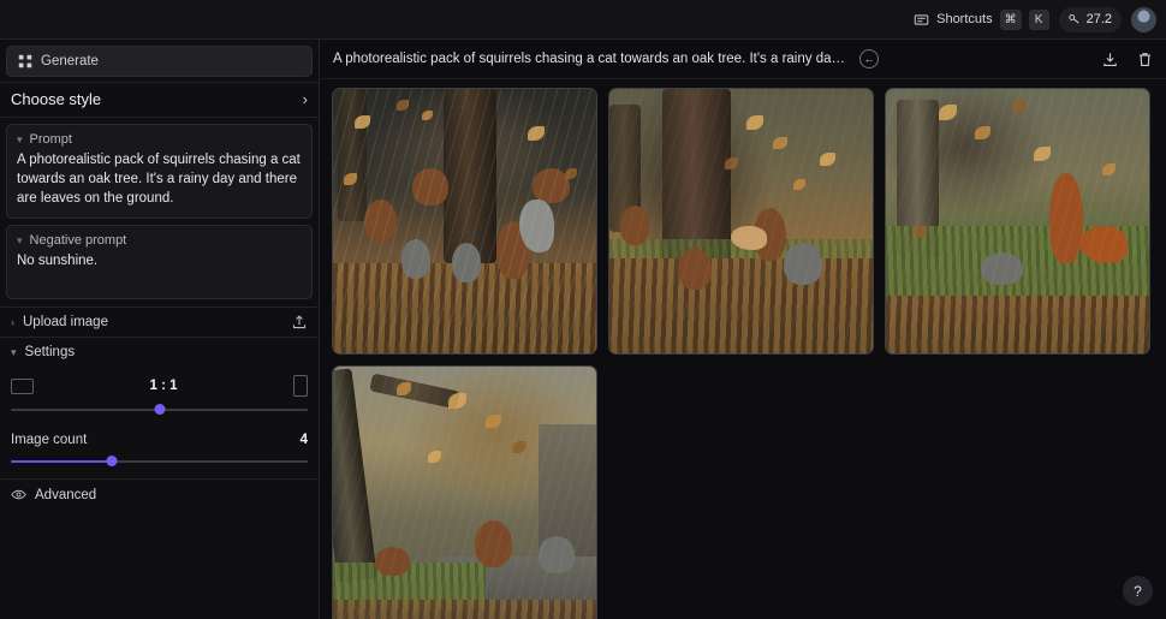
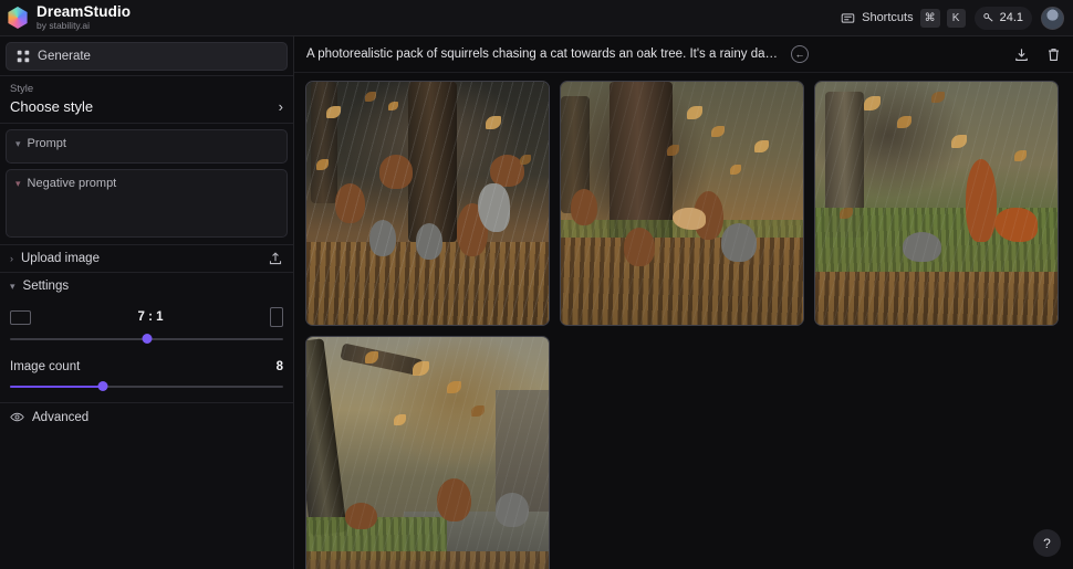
+ DreamStudio
+ by stability.ai
  Shortcuts
  ⌘
  K
- 27.2
+ 24.1
  Generate
+ Style
  Choose style
  ›
  ▾
  Prompt
- A photorealistic pack of squirrels chasing a cat towards an oak tree. It's a rainy day and there are leaves on the ground.
  ▾
  Negative prompt
- No sunshine.
  ›
  Upload image
  ▾
  Settings
- 1 : 1
+ 7 : 1
  Image count
- 4
+ 8
  Advanced
  A photorealistic pack of squirrels chasing a cat towards an oak tree. It's a rainy day a
  ←
  ?
